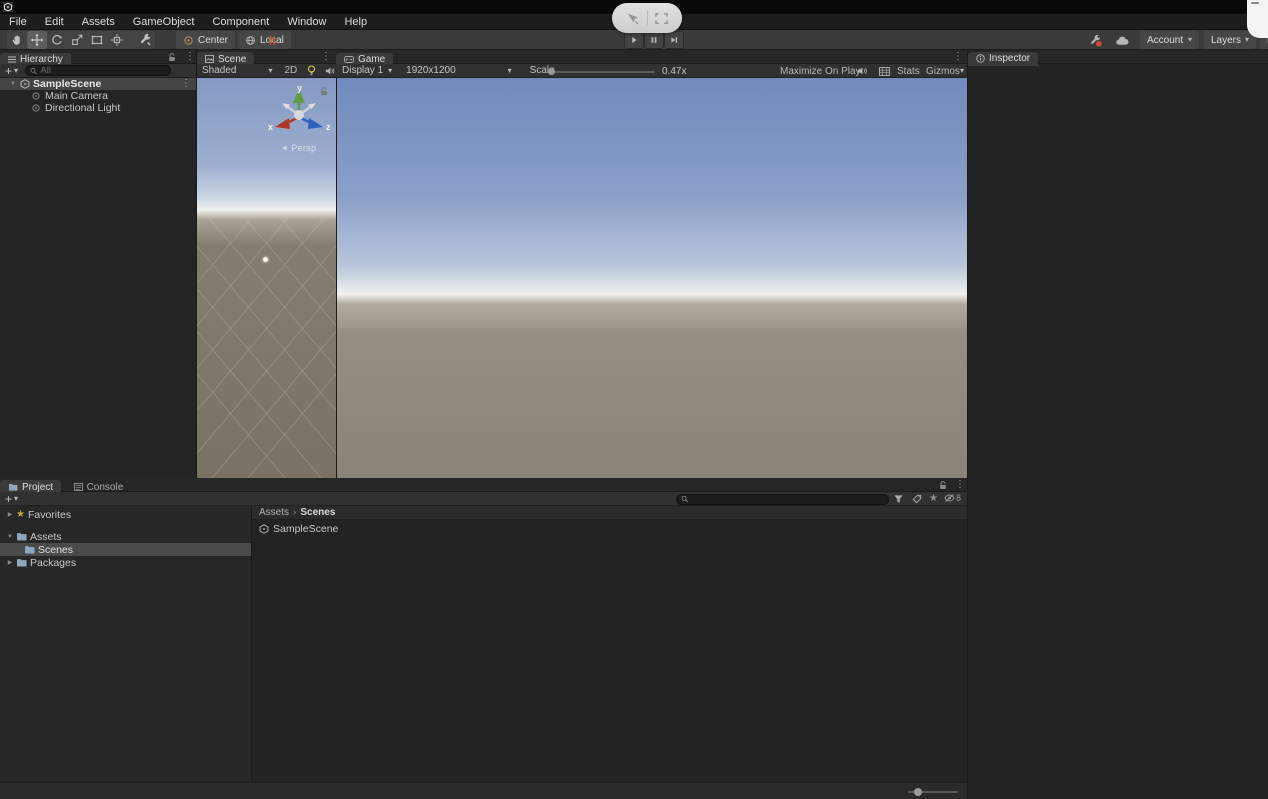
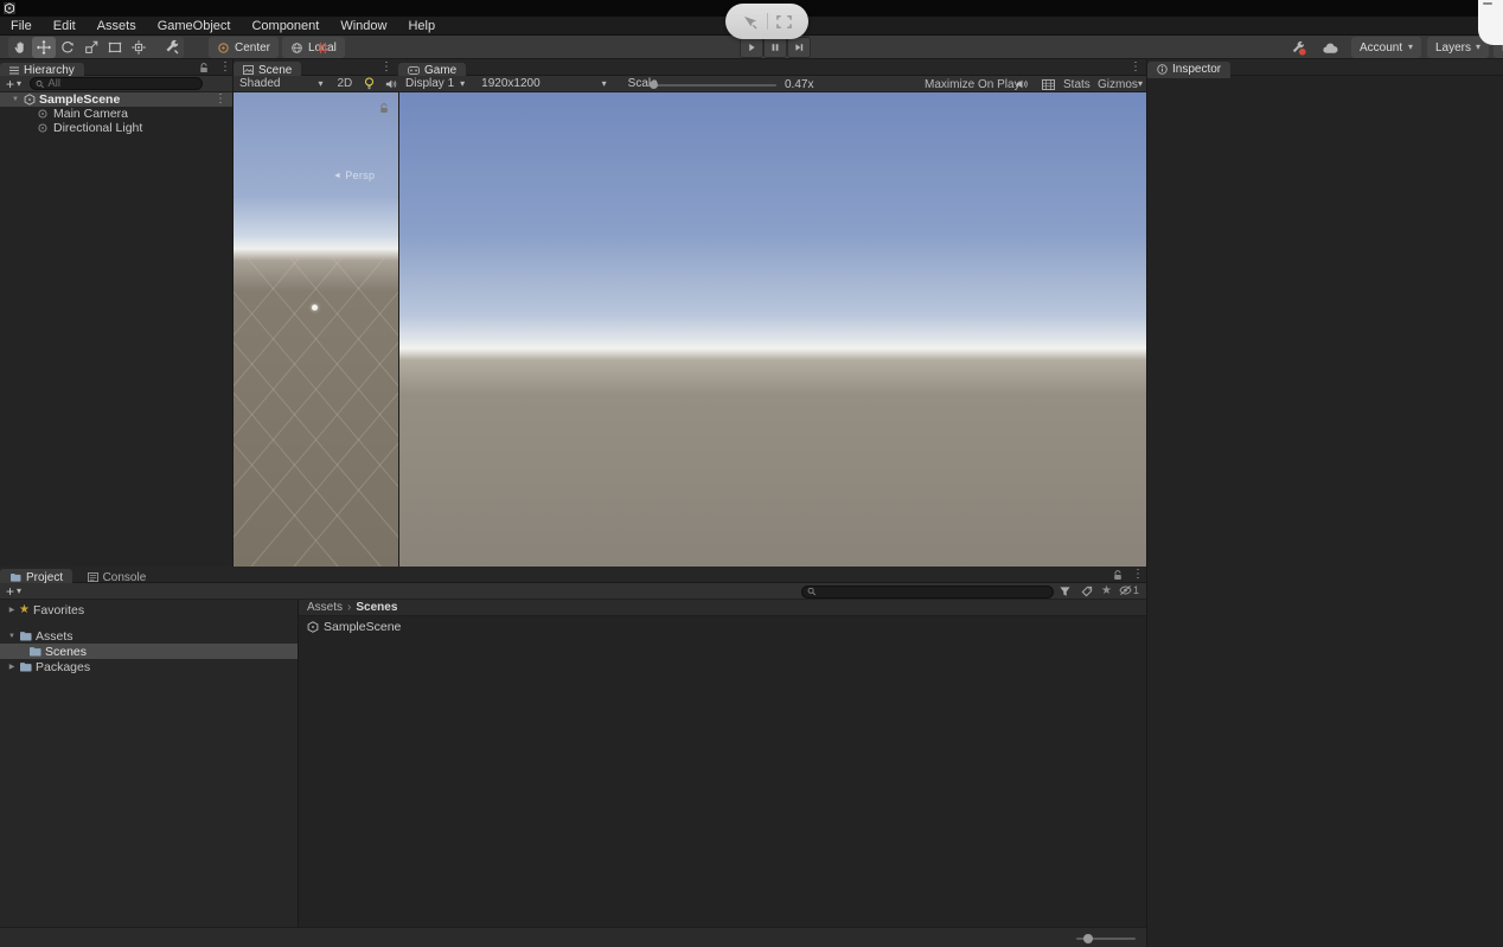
  File
  Edit
  Assets
  GameObject
  Component
  Window
  Help
  Center
  Loal
  Account
  ▾
  Layers
  ▾
  Hierarchy
  ⋮
  +
  ▾
  All
  SampleScene
  ⋮
  Main Camera
  Directional Light
  Scene
  ⋮
  Shaded
  ▾
  2D
- y
- x
- z
  Persp
  Game
  ⋮
  Display 1
  ▾
  1920x1200
  ▾
  0.47x
  Maximize On Pla
  Stats
  Gizmos
  ▾
  Inspector
  Project
  Console
  ⋮
  +
  ▾
  ★
- 8
+ 1
  ★
  Favorites
  Assets
  Scenes
  Packages
  Assets
  ›
  Scenes
  SampleScene
